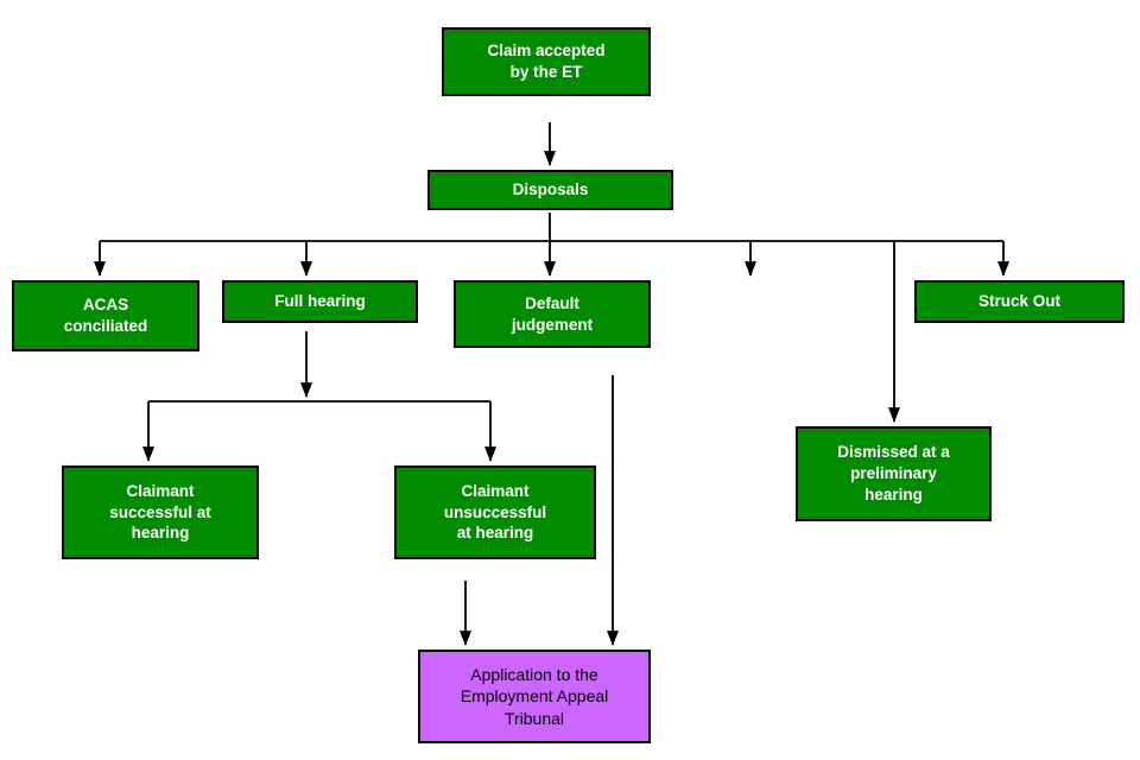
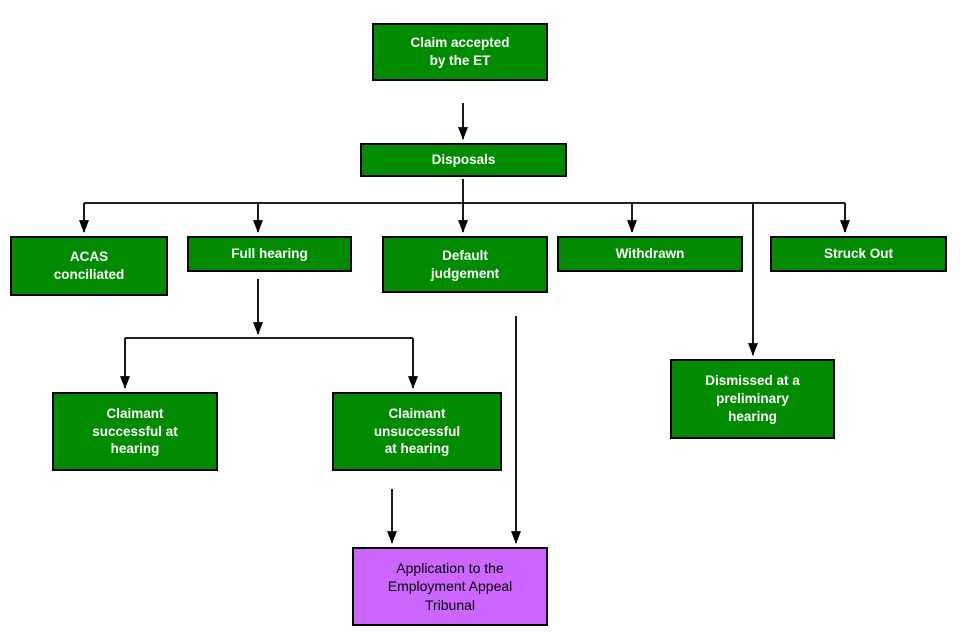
  Claim accepted
  by the ET
  Disposals
  ACAS
  conciliated
  Full hearing
  Default
  judgement
+ Withdrawn
  Struck Out
  Claimant
  successful at
  hearing
  Claimant
  unsuccessful
  at hearing
  Dismissed at a
  preliminary
  hearing
  Application to the
  Employment Appeal
  Tribunal
